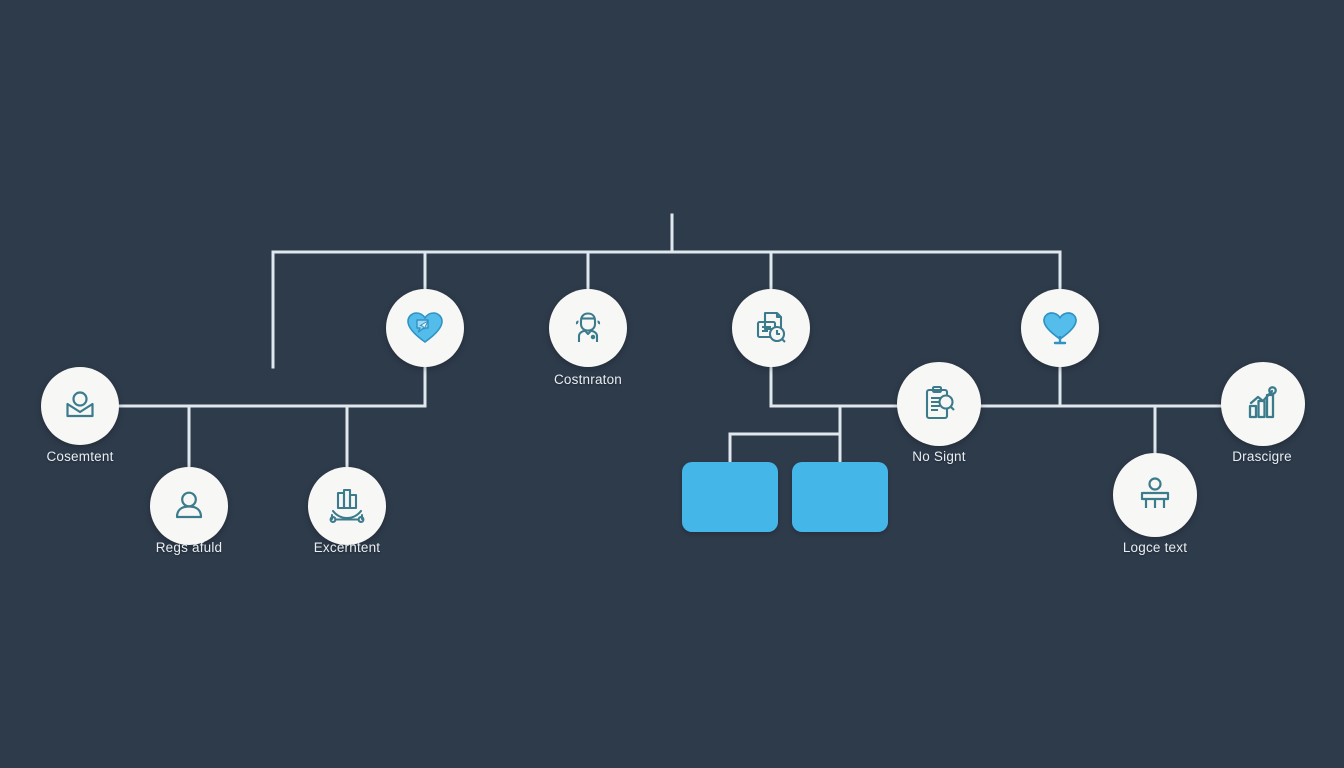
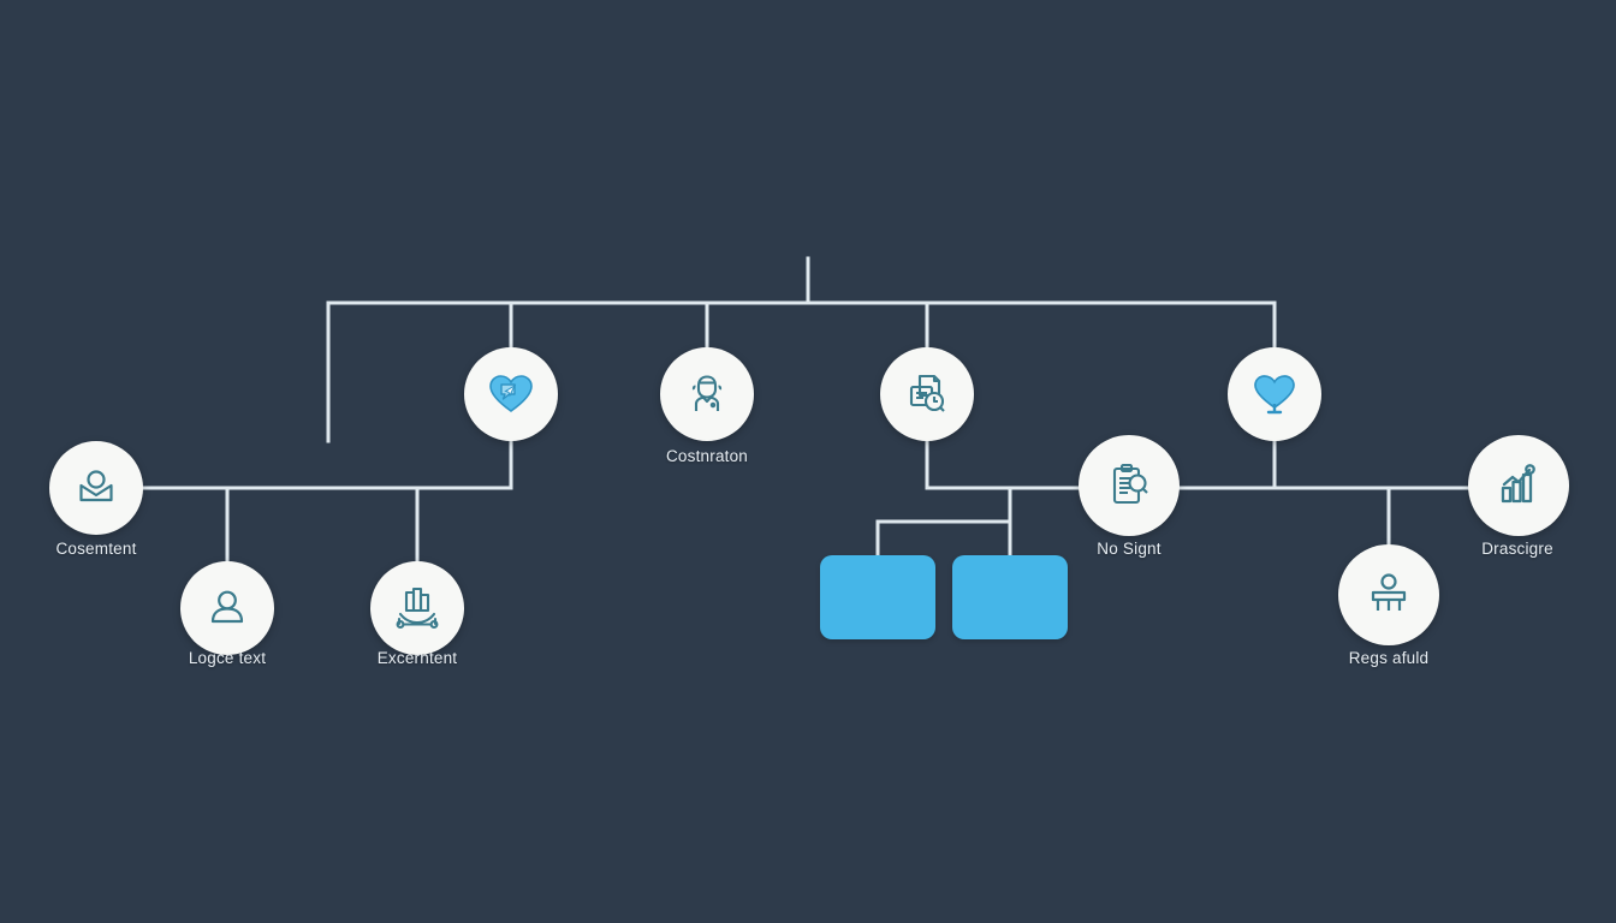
  Cosemtent
- Regs afuld
+ Logce text
  Excerntent
  Costnraton
  No Signt
- Logce text
+ Regs afuld
  Drascigre
